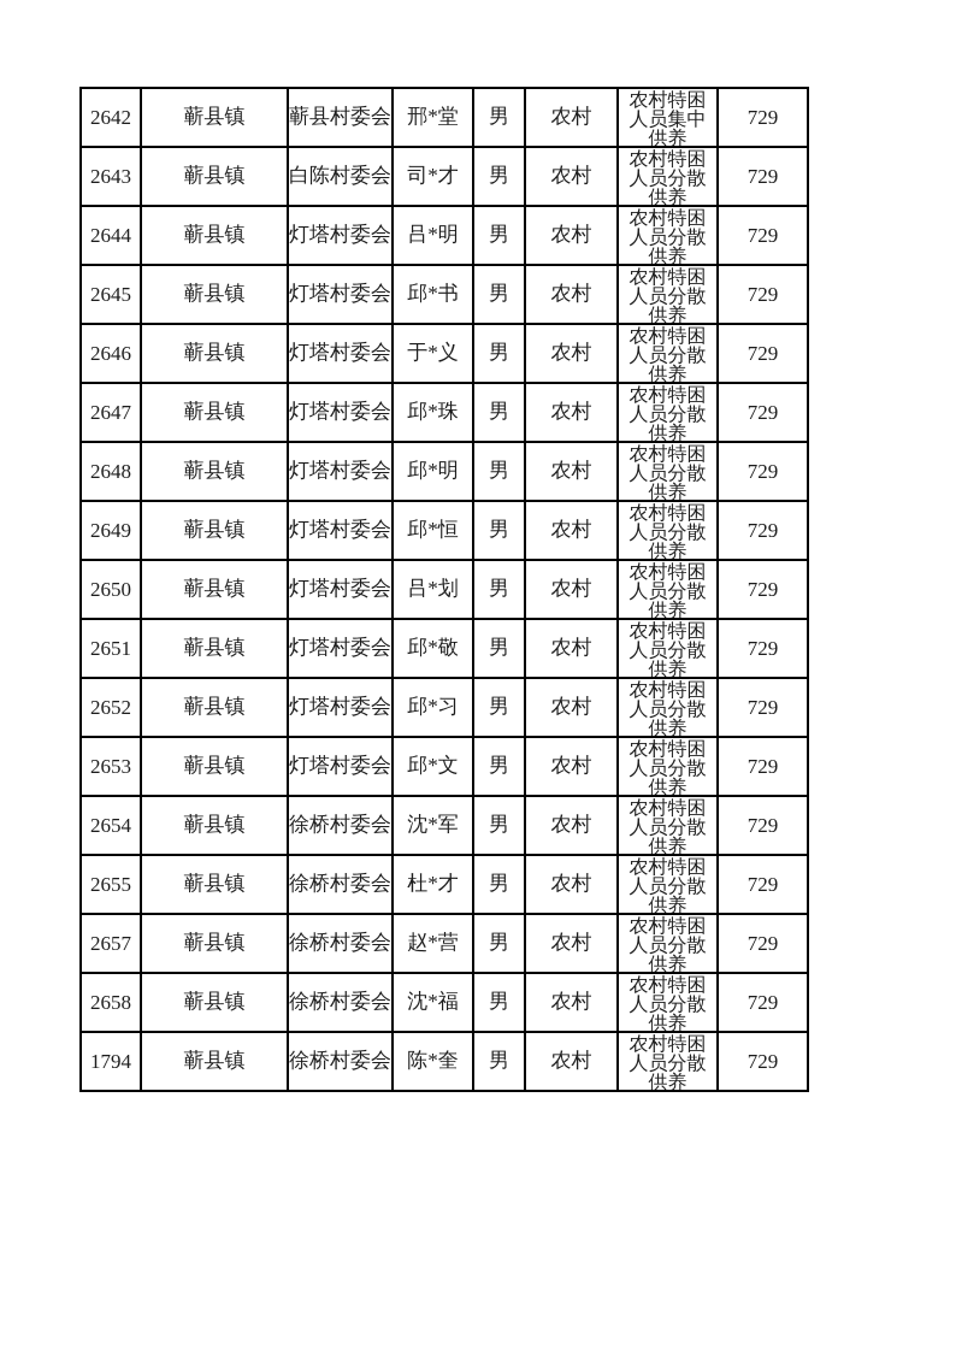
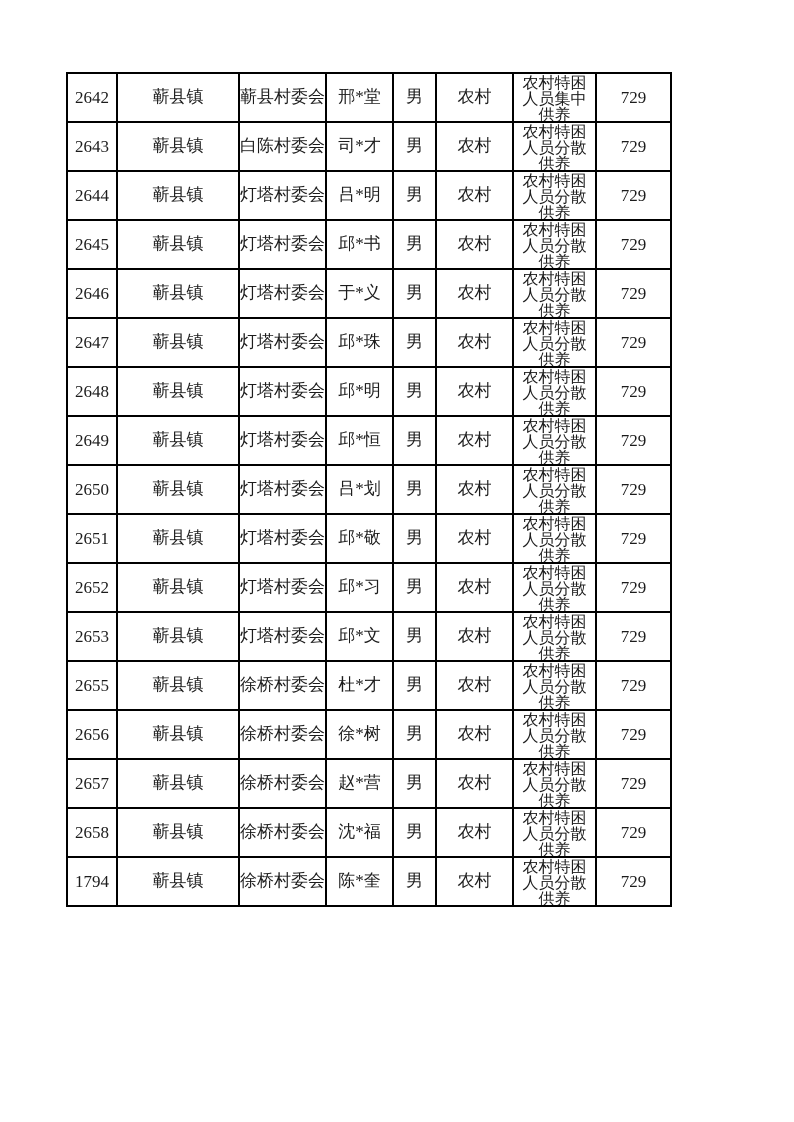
  2642	蕲县镇	蕲县村委会	邢*堂	男	农村	农村特困人员集中供养	729
  2643	蕲县镇	白陈村委会	司*才	男	农村	农村特困人员分散供养	729
  2644	蕲县镇	灯塔村委会	吕*明	男	农村	农村特困人员分散供养	729
  2645	蕲县镇	灯塔村委会	邱*书	男	农村	农村特困人员分散供养	729
  2646	蕲县镇	灯塔村委会	于*义	男	农村	农村特困人员分散供养	729
  2647	蕲县镇	灯塔村委会	邱*珠	男	农村	农村特困人员分散供养	729
  2648	蕲县镇	灯塔村委会	邱*明	男	农村	农村特困人员分散供养	729
  2649	蕲县镇	灯塔村委会	邱*恒	男	农村	农村特困人员分散供养	729
  2650	蕲县镇	灯塔村委会	吕*划	男	农村	农村特困人员分散供养	729
  2651	蕲县镇	灯塔村委会	邱*敬	男	农村	农村特困人员分散供养	729
  2652	蕲县镇	灯塔村委会	邱*习	男	农村	农村特困人员分散供养	729
  2653	蕲县镇	灯塔村委会	邱*文	男	农村	农村特困人员分散供养	729
- 2654	蕲县镇	徐桥村委会	沈*军	男	农村	农村特困人员分散供养	729
  2655	蕲县镇	徐桥村委会	杜*才	男	农村	农村特困人员分散供养	729
+ 2656	蕲县镇	徐桥村委会	徐*树	男	农村	农村特困人员分散供养	729
  2657	蕲县镇	徐桥村委会	赵*营	男	农村	农村特困人员分散供养	729
  2658	蕲县镇	徐桥村委会	沈*福	男	农村	农村特困人员分散供养	729
  1794	蕲县镇	徐桥村委会	陈*奎	男	农村	农村特困人员分散供养	729
